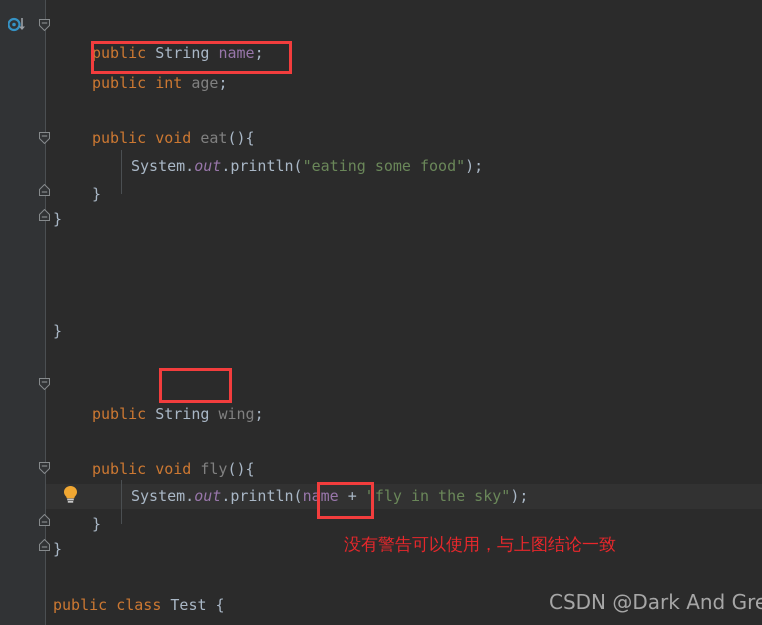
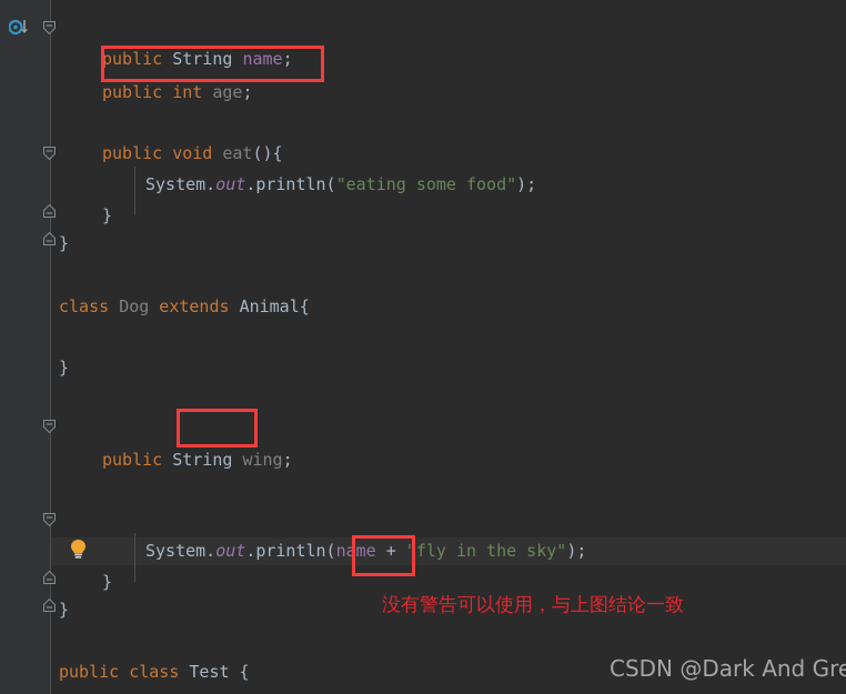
  public String name;
  public int age;
  public void eat(){
  System.out.println("eating some food");
  }
  }
+ class Dog extends Animal{
  }
  public String wing;
- public void fly(){
  System.out.println(name + "fly in the sky");
  }
  }
  public class Test {
  没有警告可以使用，与上图结论一致
  CSDN @Dark And Gre
